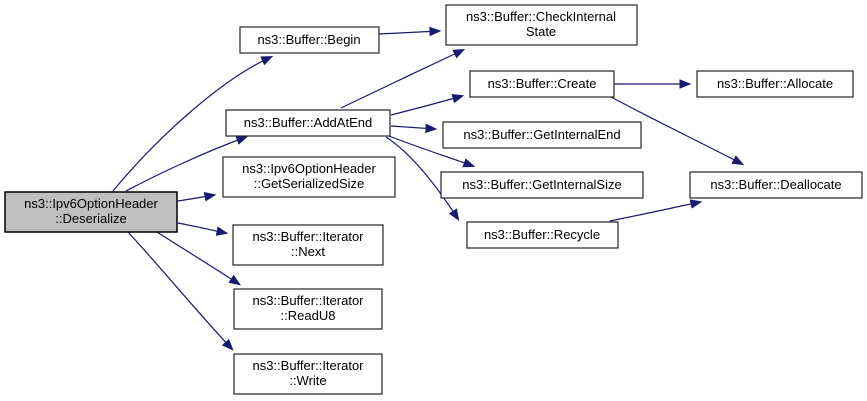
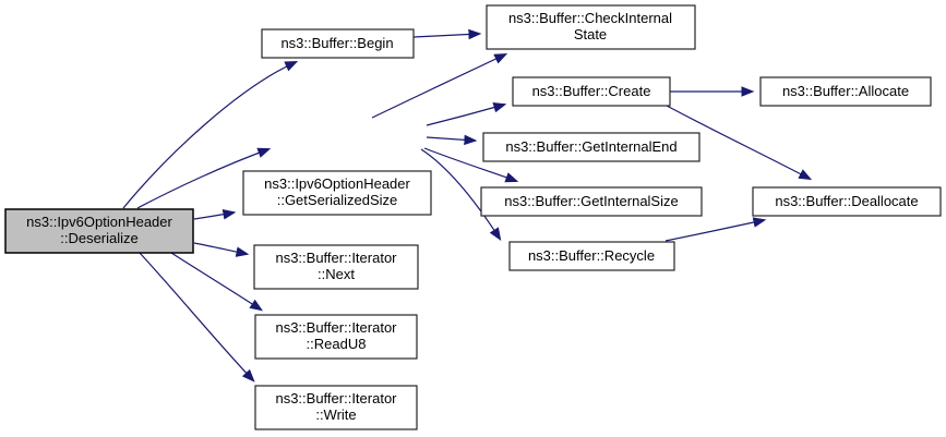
  ns3::Ipv6OptionHeader
  ::Deserialize
  ns3::Buffer::Begin
  ns3::Buffer::CheckInternal
  State
- ns3::Buffer::AddAtEnd
  ns3::Ipv6OptionHeader
  ::GetSerializedSize
  ns3::Buffer::Iterator
  ::Next
  ns3::Buffer::Iterator
  ::ReadU8
  ns3::Buffer::Iterator
  ::Write
  ns3::Buffer::Create
  ns3::Buffer::Allocate
  ns3::Buffer::GetInternalEnd
  ns3::Buffer::GetInternalSize
  ns3::Buffer::Deallocate
  ns3::Buffer::Recycle
